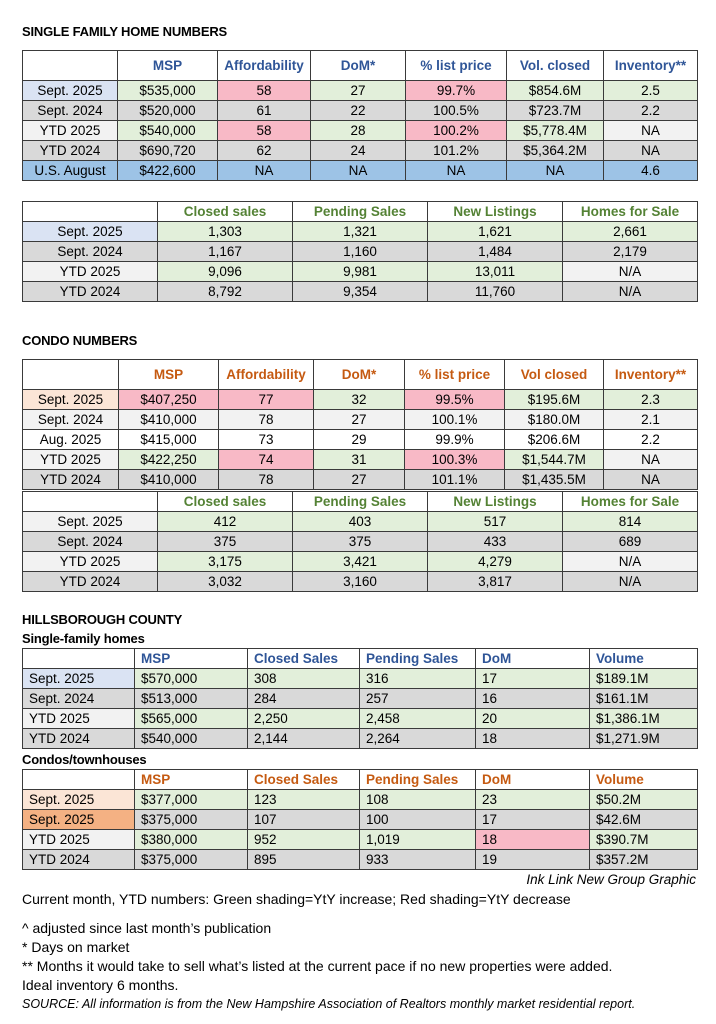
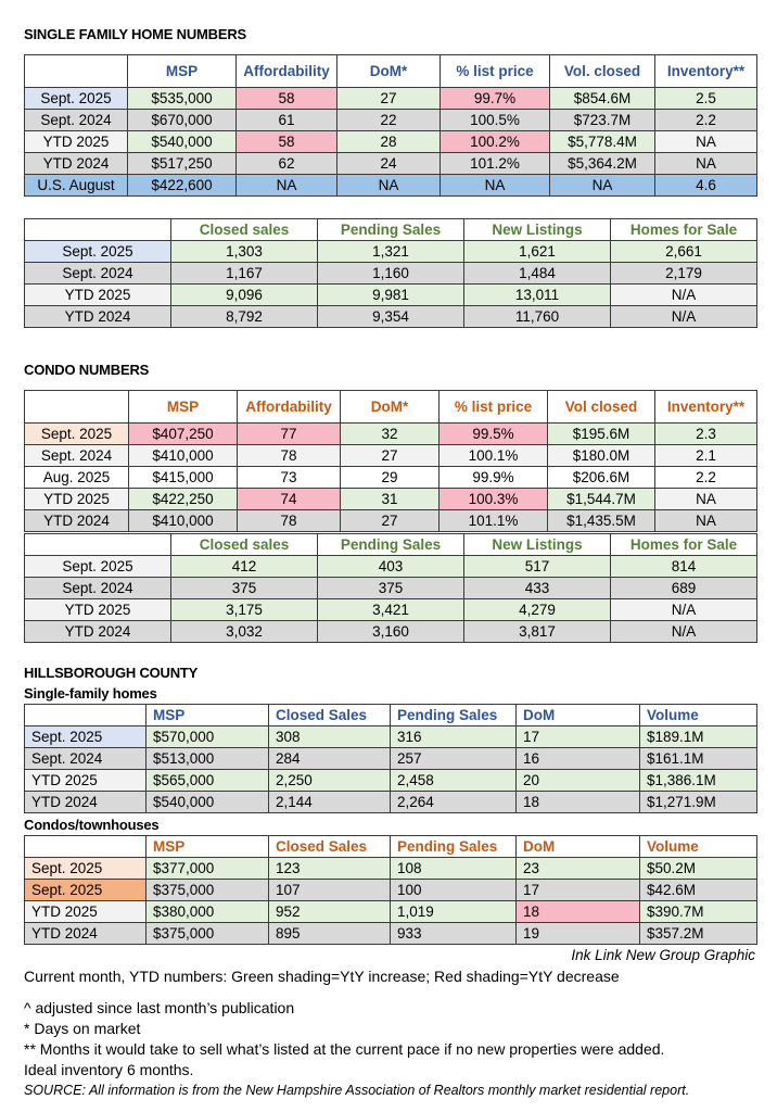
  SINGLE FAMILY HOME NUMBERS
  	MSP	Affordability	DoM*	% list price	Vol. closed	Inventory**
  Sept. 2025	$535,000	58	27	99.7%	$854.6M	2.5
- Sept. 2024	$520,000	61	22	100.5%	$723.7M	2.2
+ Sept. 2024	$670,000	61	22	100.5%	$723.7M	2.2
  YTD 2025	$540,000	58	28	100.2%	$5,778.4M	NA
- YTD 2024	$690,720	62	24	101.2%	$5,364.2M	NA
+ YTD 2024	$517,250	62	24	101.2%	$5,364.2M	NA
  U.S. August	$422,600	NA	NA	NA	NA	4.6
  	Closed sales	Pending Sales	New Listings	Homes for Sale
  Sept. 2025	1,303	1,321	1,621	2,661
  Sept. 2024	1,167	1,160	1,484	2,179
  YTD 2025	9,096	9,981	13,011	N/A
  YTD 2024	8,792	9,354	11,760	N/A
  CONDO NUMBERS
  	MSP	Affordability	DoM*	% list price	Vol closed	Inventory**
  Sept. 2025	$407,250	77	32	99.5%	$195.6M	2.3
  Sept. 2024	$410,000	78	27	100.1%	$180.0M	2.1
  Aug. 2025	$415,000	73	29	99.9%	$206.6M	2.2
  YTD 2025	$422,250	74	31	100.3%	$1,544.7M	NA
  YTD 2024	$410,000	78	27	101.1%	$1,435.5M	NA
  	Closed sales	Pending Sales	New Listings	Homes for Sale
  Sept. 2025	412	403	517	814
  Sept. 2024	375	375	433	689
  YTD 2025	3,175	3,421	4,279	N/A
  YTD 2024	3,032	3,160	3,817	N/A
  HILLSBOROUGH COUNTY
  Single-family homes
  	MSP	Closed Sales	Pending Sales	DoM	Volume
  Sept. 2025	$570,000	308	316	17	$189.1M
  Sept. 2024	$513,000	284	257	16	$161.1M
  YTD 2025	$565,000	2,250	2,458	20	$1,386.1M
  YTD 2024	$540,000	2,144	2,264	18	$1,271.9M
  Condos/townhouses
  	MSP	Closed Sales	Pending Sales	DoM	Volume
  Sept. 2025	$377,000	123	108	23	$50.2M
  Sept. 2025	$375,000	107	100	17	$42.6M
  YTD 2025	$380,000	952	1,019	18	$390.7M
  YTD 2024	$375,000	895	933	19	$357.2M
  Ink Link New Group Graphic
  Current month, YTD numbers: Green shading=YtY increase; Red shading=YtY decrease
  ^ adjusted since last month’s publication
  * Days on market
  ** Months it would take to sell what’s listed at the current pace if no new properties were added.
  Ideal inventory 6 months.
  SOURCE: All information is from the New Hampshire Association of Realtors monthly market residential report.
